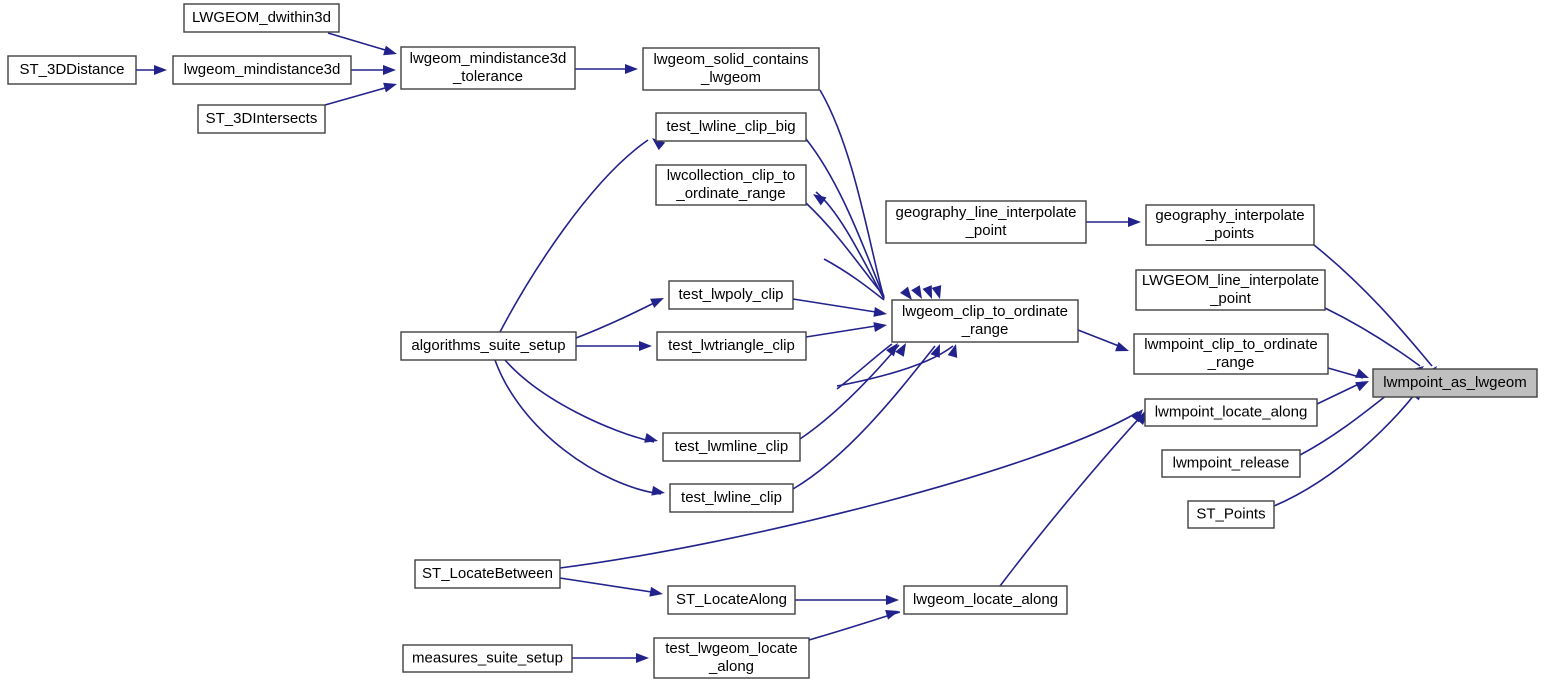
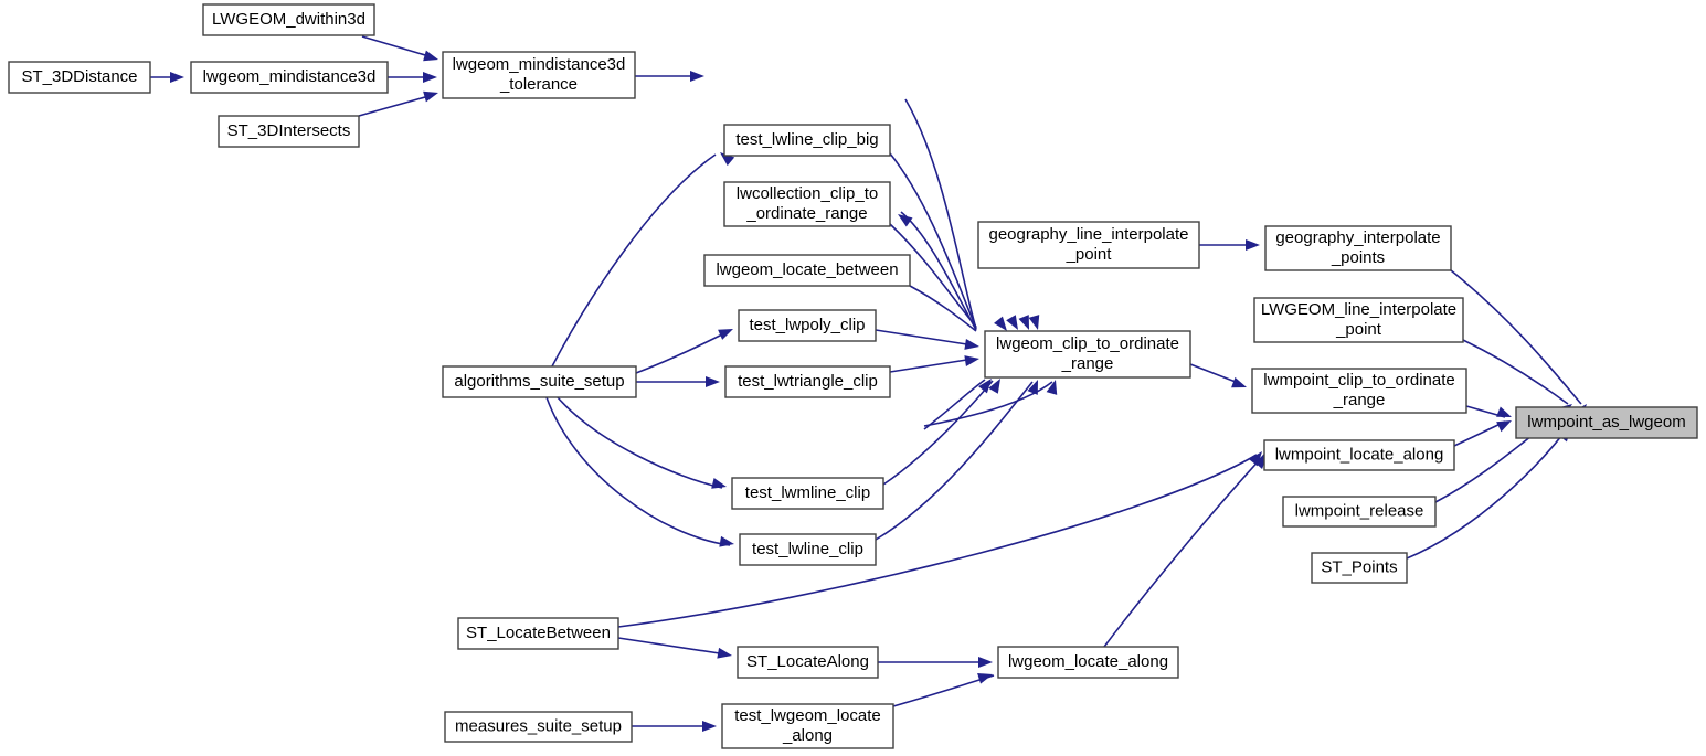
  ST_3DDistance
  lwgeom_mindistance3d
  LWGEOM_dwithin3d
  ST_3DIntersects
  lwgeom_mindistance3d
  _tolerance
- lwgeom_solid_contains
- _lwgeom
  test_lwline_clip_big
  lwcollection_clip_to
  _ordinate_range
+ lwgeom_locate_between
  test_lwpoly_clip
  algorithms_suite_setup
  test_lwtriangle_clip
  test_lwmline_clip
  test_lwline_clip
  lwgeom_clip_to_ordinate
  _range
  geography_line_interpolate
  _point
  geography_interpolate
  _points
  LWGEOM_line_interpolate
  _point
  lwmpoint_clip_to_ordinate
  _range
  lwmpoint_locate_along
  lwmpoint_release
  ST_Points
  lwmpoint_as_lwgeom
  ST_LocateBetween
  ST_LocateAlong
  lwgeom_locate_along
  measures_suite_setup
  test_lwgeom_locate
  _along
